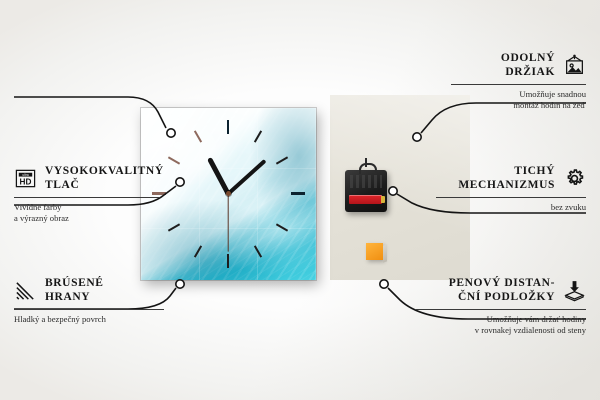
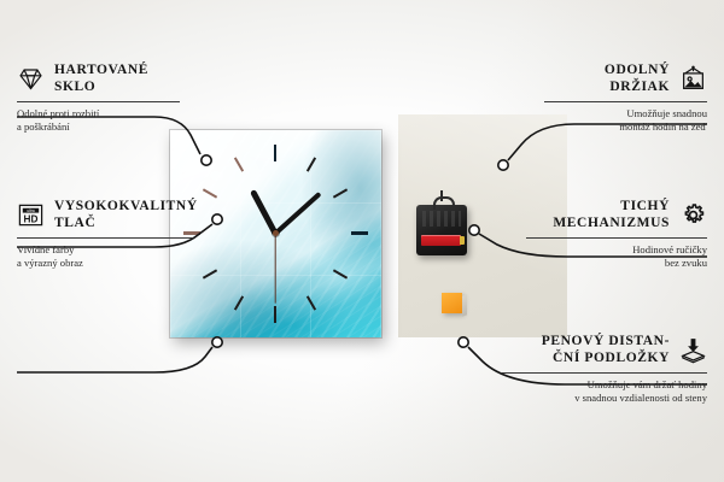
+ HARTOVANÉ
+ SKLO
+ Odolné proti rozbití
+ a poškrábání
  HD
  VYSOKOKVALITNÝ
  TLAČ
  Vivídne farby
  a výrazný obraz
- BRÚSENÉ
- HRANY
- Hladký a bezpečný povrch
  ODOLNÝ
  DRŽIAK
  Umožňuje snadnou
  montáž hodin na zeď
  TICHÝ
  MECHANIZMUS
+ Hodinové ručičky
  bez zvuku
  PENOVÝ DISTAN-
  ČNÍ PODLOŽKY
  Umožňuje vám držať hodiny
- v rovnakej vzdialenosti od steny
+ v snadnou vzdialenosti od steny
